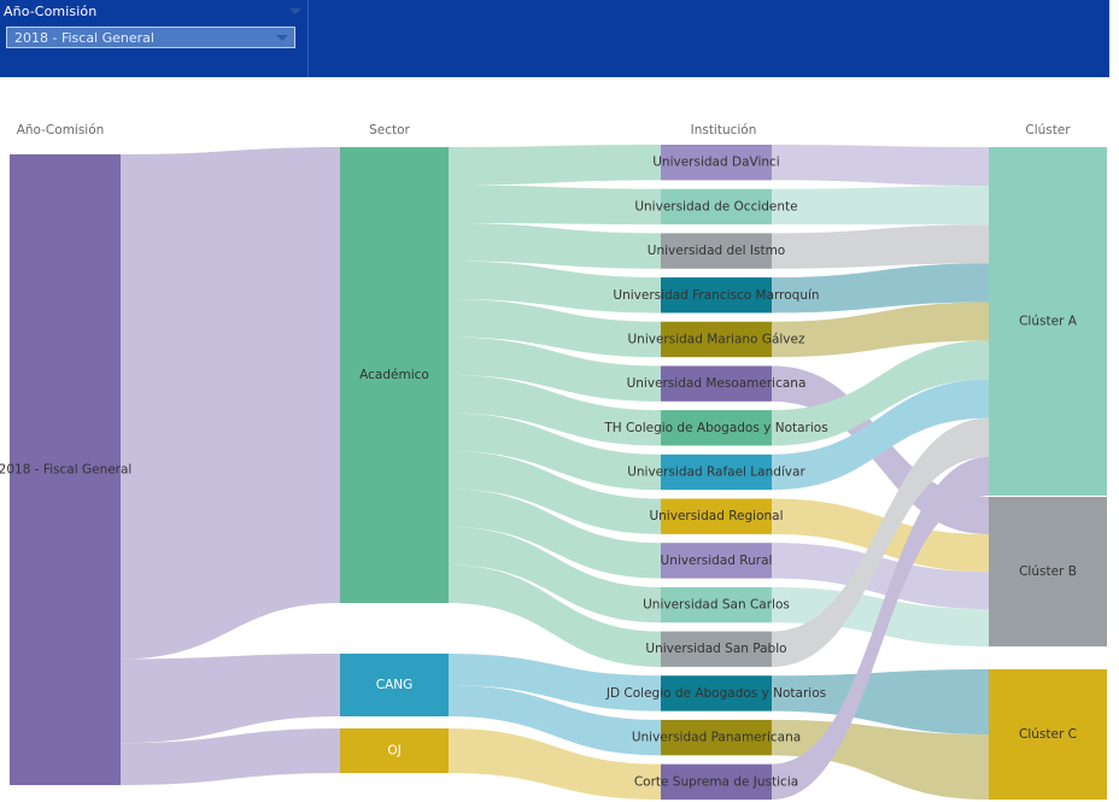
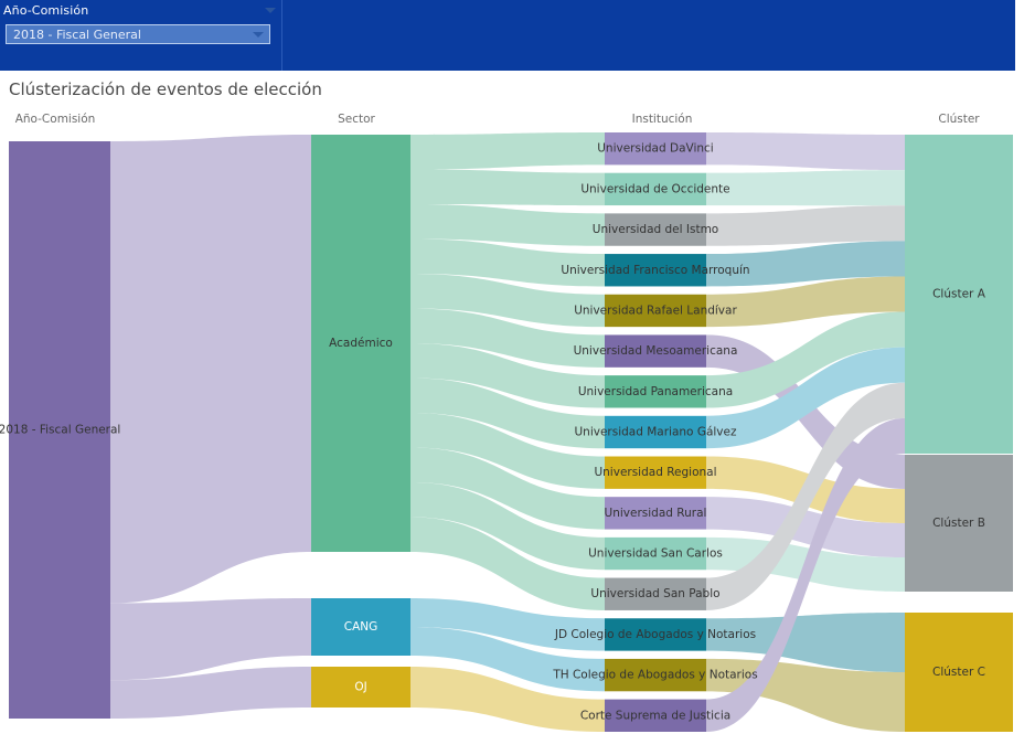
  Año-Comisión
  2018 - Fiscal General
+ Clústerización de eventos de elección
  Año-Comisión
  Sector
  Institución
  Clúster
  2018 - Fiscal General
  Académico
  CANG
  OJ
  Universidad DaVinci
  Universidad de Occidente
  Universidad del Istmo
  Universidad Francisco Marroquín
- Universidad Mariano Gálvez
+ Universidad Rafael Landívar
  Universidad Mesoamericana
- TH Colegio de Abogados y Notarios
+ Universidad Panamericana
- Universidad Rafael Landívar
+ Universidad Mariano Gálvez
  Universidad Regional
  Universidad Rural
  Universidad San Carlos
  Universidad San Pablo
  JD Colegio de Abogados y Notarios
- Universidad Panamericana
+ TH Colegio de Abogados y Notarios
  Corte Suprema de Justicia
  Clúster A
  Clúster B
  Clúster C
